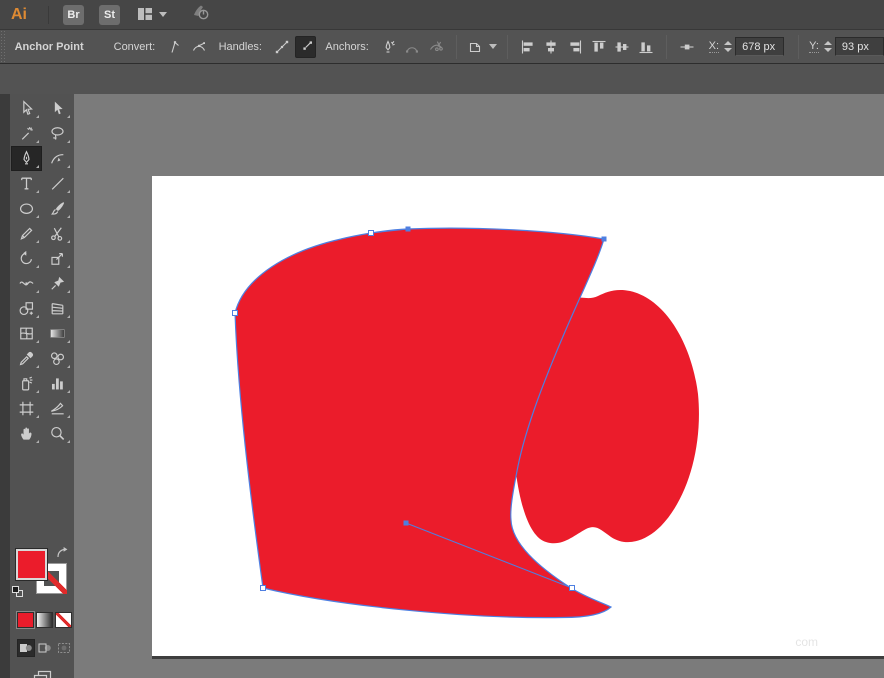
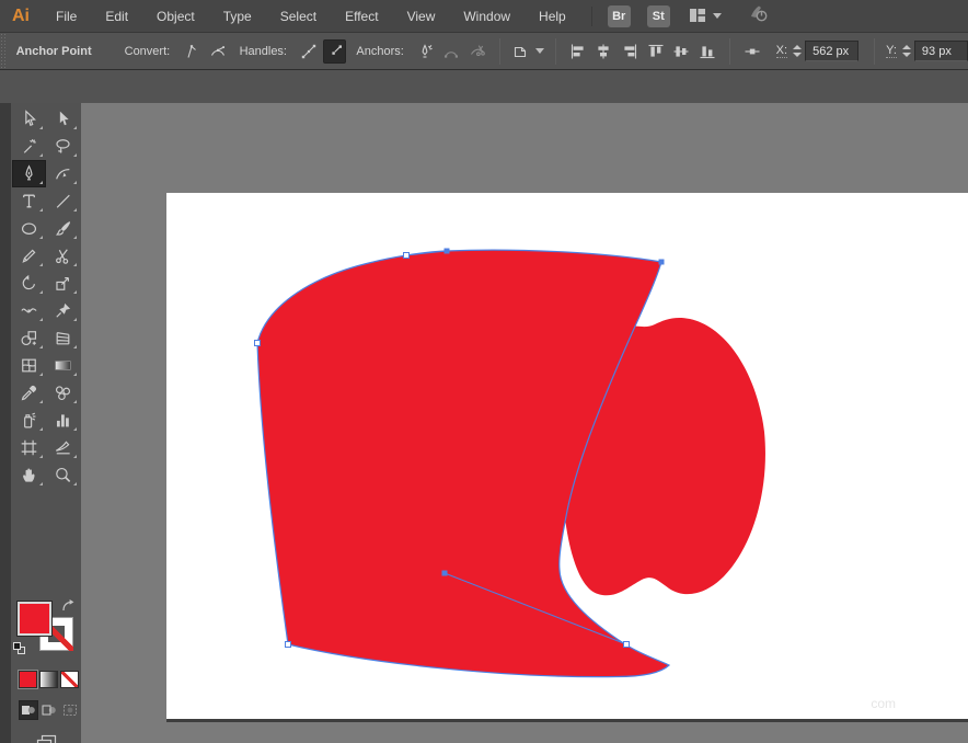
  Ai
+ File
+ Edit
+ Object
+ Type
+ Select
+ Effect
+ View
+ Window
+ Help
  Br
  St
  Anchor Point
  Convert:
  Handles:
  Anchors:
  X:
- 678 px
+ 562 px
  Y:
  93 px
  com
